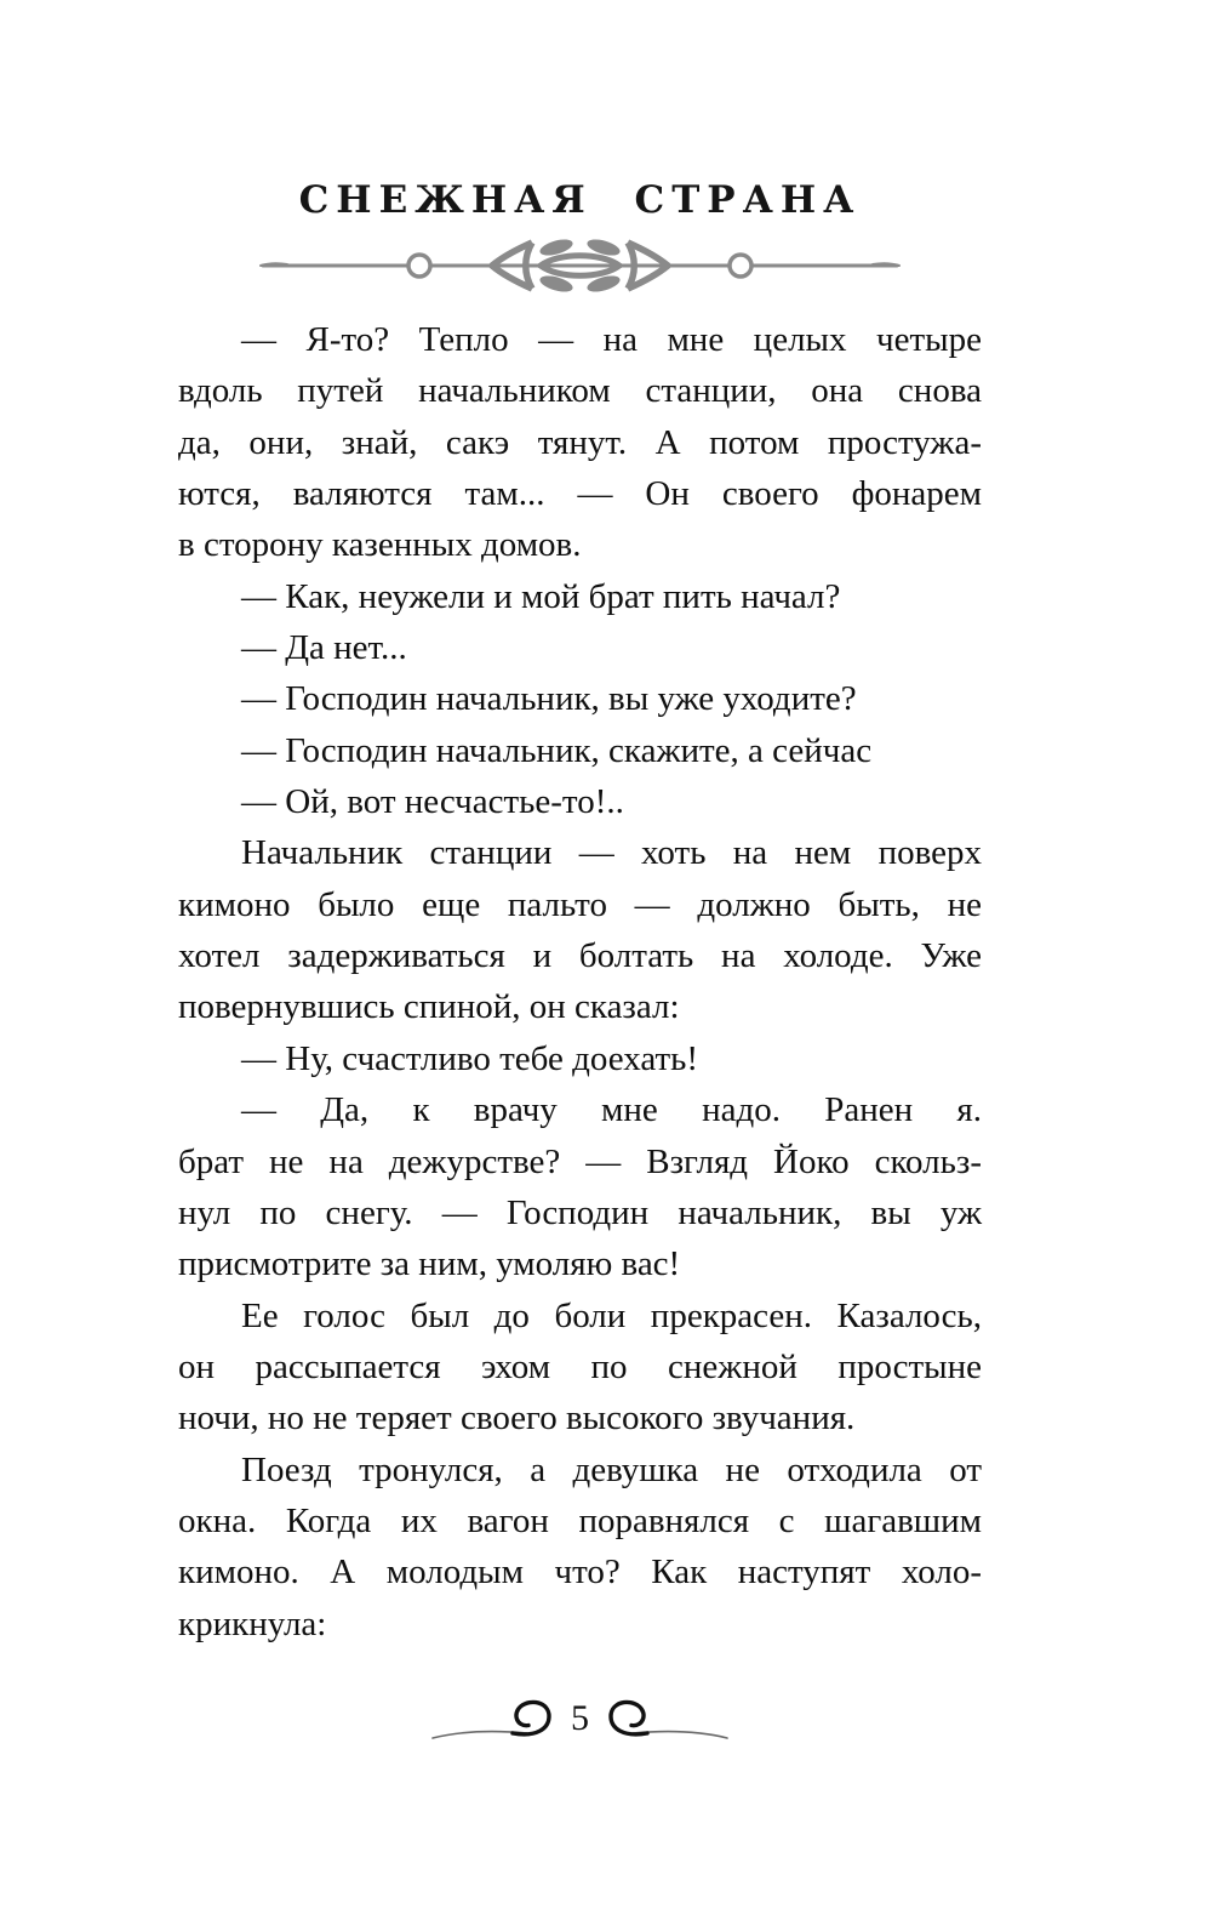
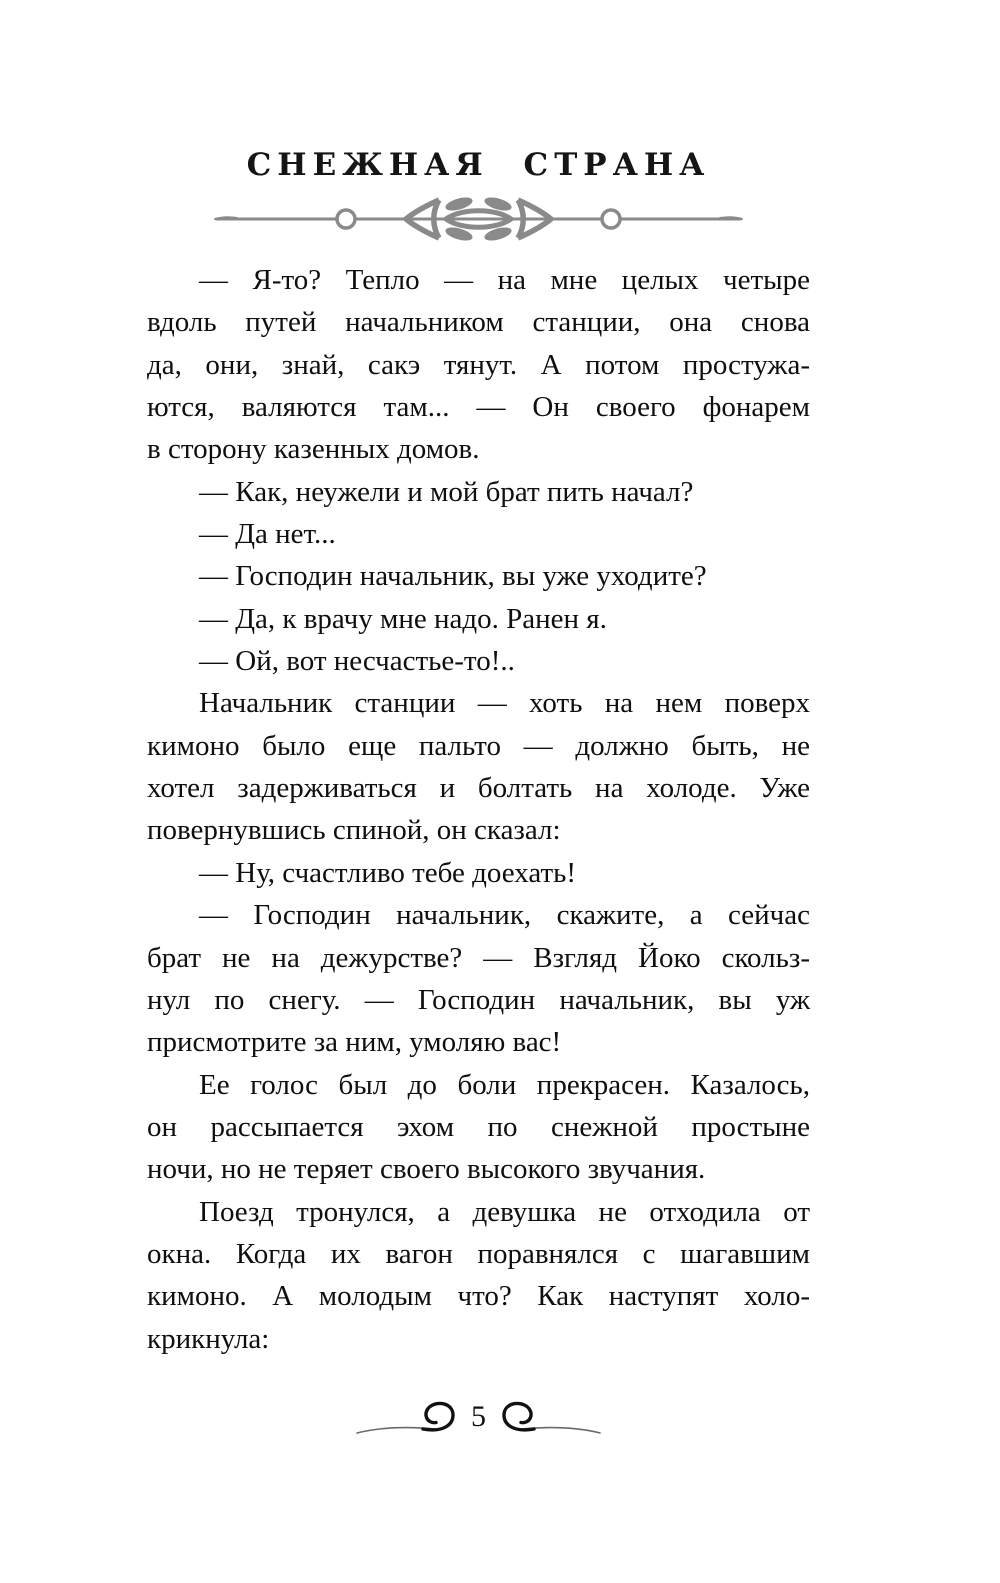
  СНЕЖНАЯ СТРАНА
  — Я-то? Тепло — на мне целых четыре
  вдоль путей начальником станции, она снова
  да, они, знай, сакэ тянут. А потом простужа-
  ются, валяются там... — Он своего фонарем
  в сторону казенных домов.
  — Как, неужели и мой брат пить начал?
  — Да нет...
  — Господин начальник, вы уже уходите?
- — Господин начальник, скажите, а сейчас
+ — Да, к врачу мне надо. Ранен я.
  — Ой, вот несчастье-то!..
  Начальник станции — хоть на нем поверх
  кимоно было еще пальто — должно быть, не
  хотел задерживаться и болтать на холоде. Уже
  повернувшись спиной, он сказал:
  — Ну, счастливо тебе доехать!
- — Да, к врачу мне надо. Ранен я.
+ — Господин начальник, скажите, а сейчас
  брат не на дежурстве? — Взгляд Йоко скольз-
  нул по снегу. — Господин начальник, вы уж
  присмотрите за ним, умоляю вас!
  Ее голос был до боли прекрасен. Казалось,
  он рассыпается эхом по снежной простыне
  ночи, но не теряет своего высокого звучания.
  Поезд тронулся, а девушка не отходила от
  окна. Когда их вагон поравнялся с шагавшим
  кимоно. А молодым что? Как наступят холо-
  крикнула:
  5
